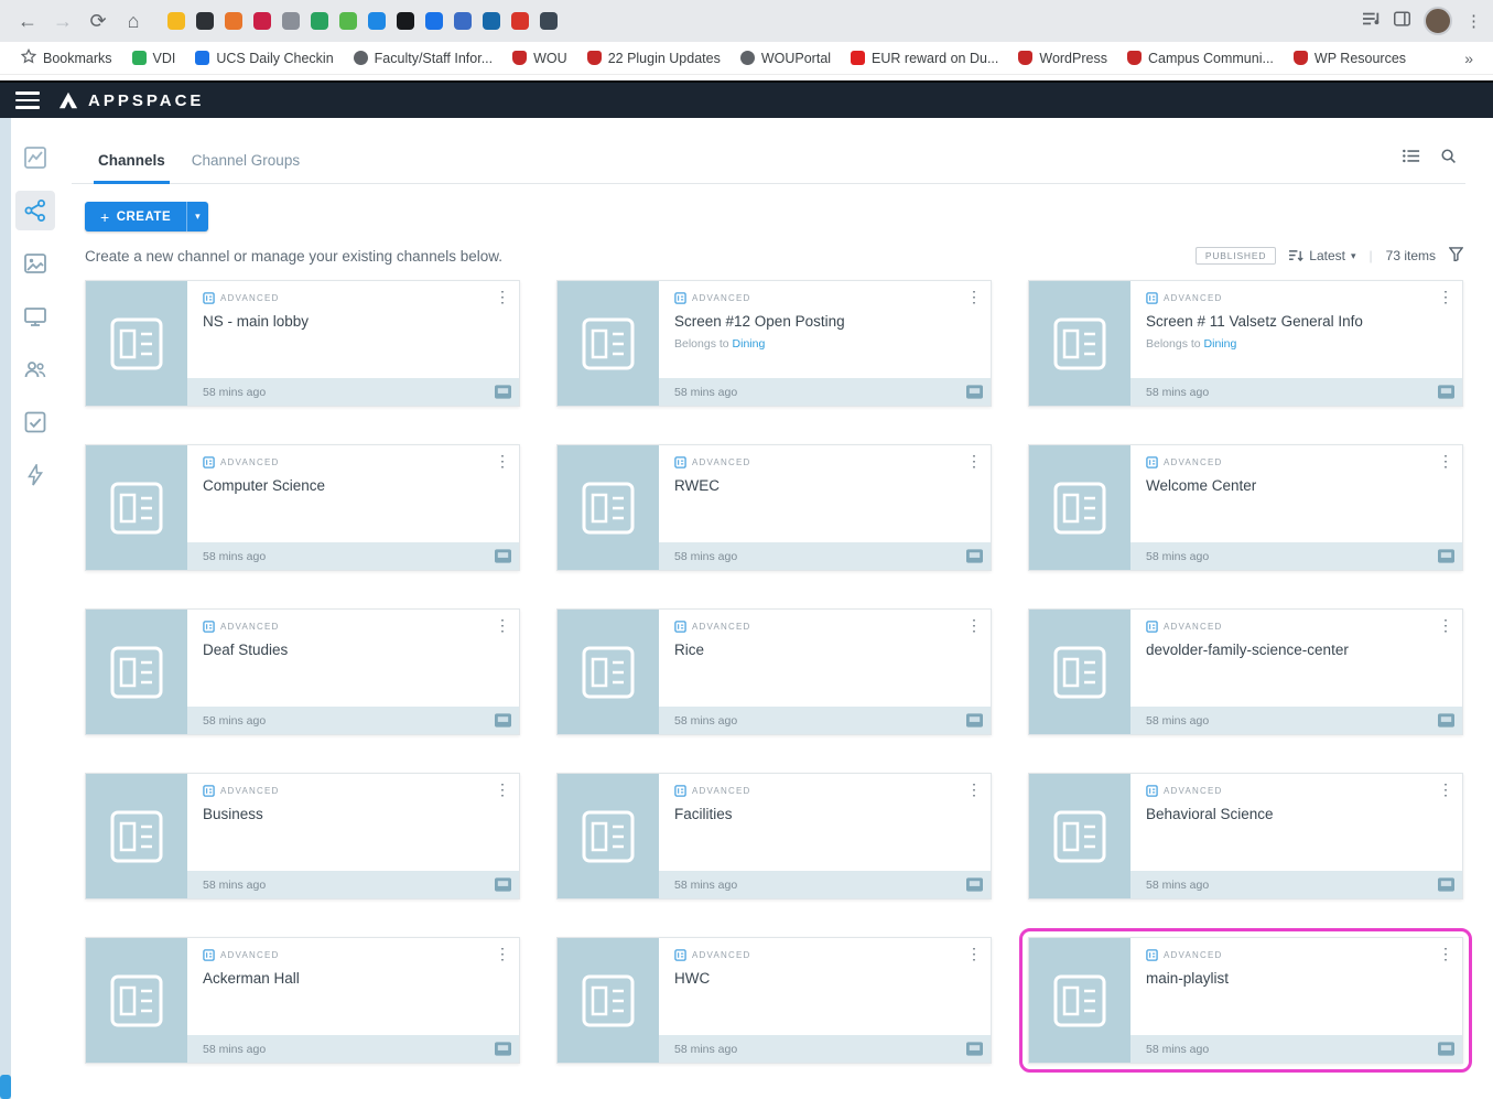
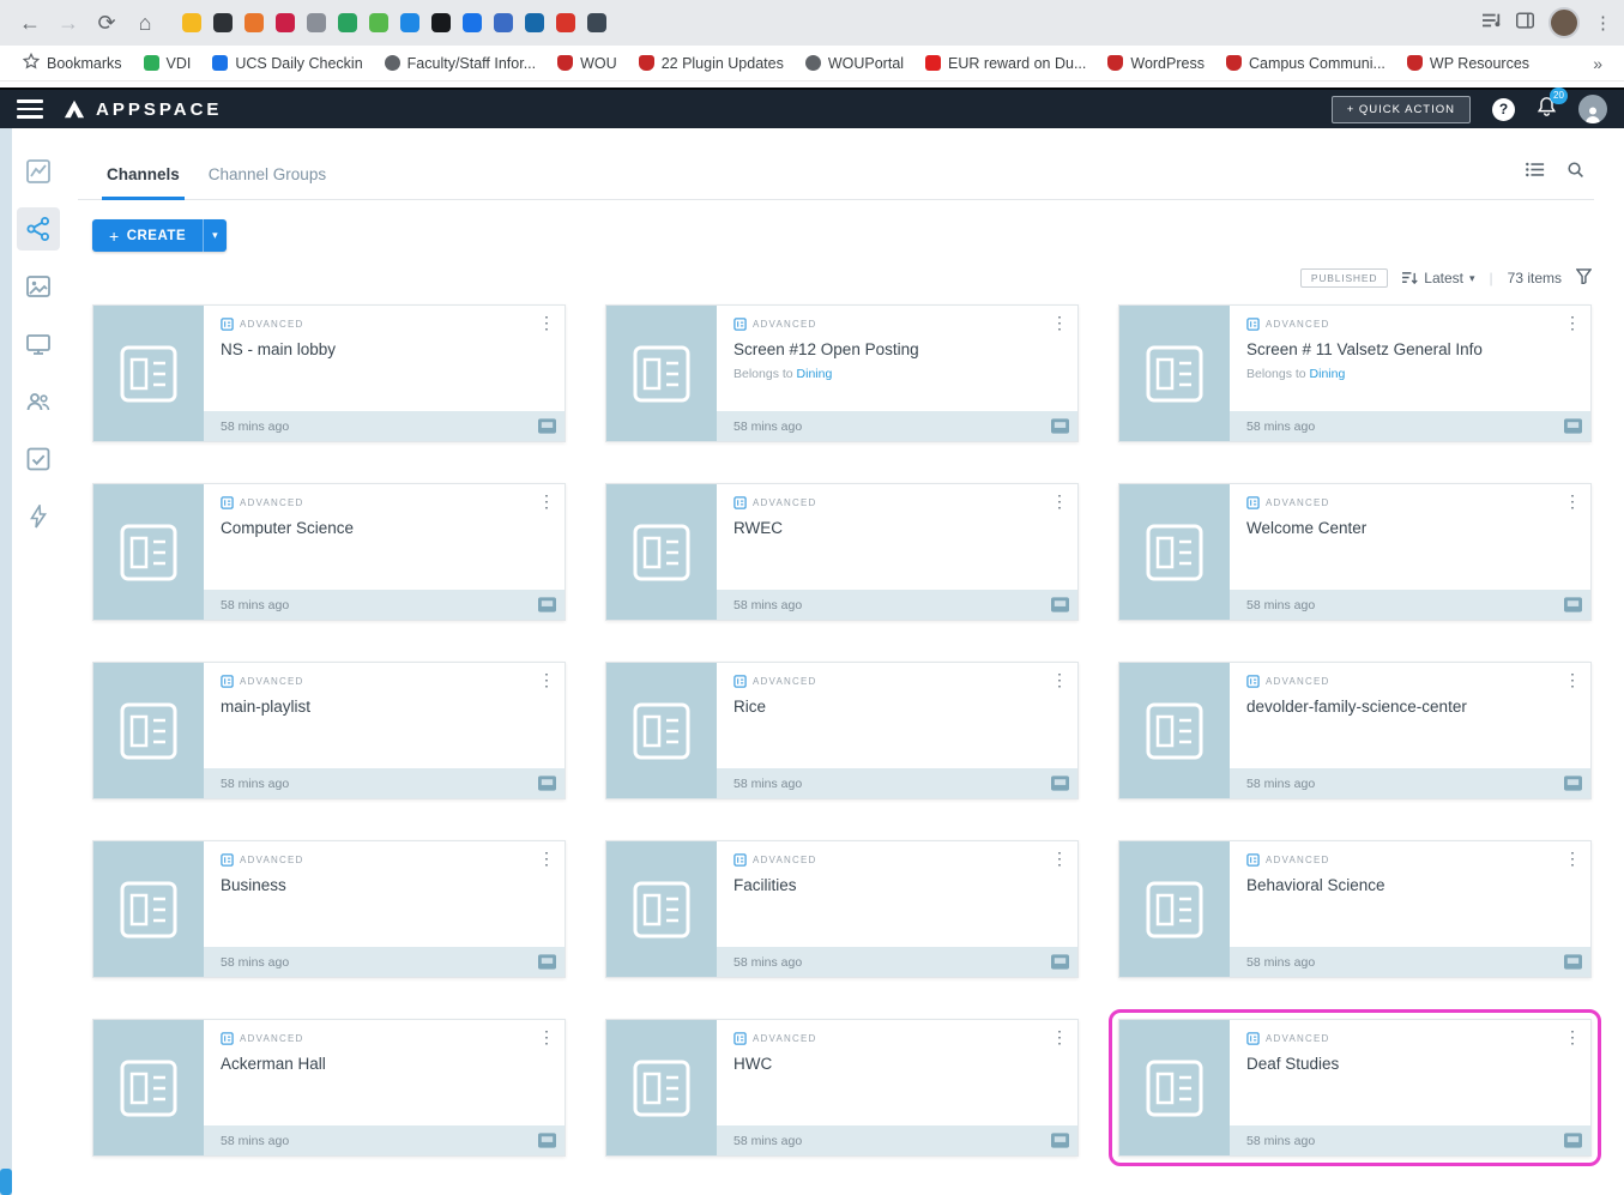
  ←
  →
  ⟳
  ⌂
  ⋮
  Bookmarks
  VDI
  UCS Daily Checkin
  Faculty/Staff Infor...
  WOU
  22 Plugin Updates
  WOUPortal
  EUR reward on Du...
  WordPress
  Campus Communi...
  WP Resources
  »
  APPSPACE
+ + QUICK ACTION
+ ?
+ 20
  Channels
  Channel Groups
  +
  CREATE
  ▾
- Create a new channel or manage your existing channels below.
  PUBLISHED
  Latest
  ▾
  |
  73 items
  ⋮
  ADVANCED
  NS - main lobby
  58 mins ago
  ⋮
  ADVANCED
  Screen #12 Open Posting
  Belongs to Dining
  58 mins ago
  ⋮
  ADVANCED
  Screen # 11 Valsetz General Info
  Belongs to Dining
  58 mins ago
  ⋮
  ADVANCED
  Computer Science
  58 mins ago
  ⋮
  ADVANCED
  RWEC
  58 mins ago
  ⋮
  ADVANCED
  Welcome Center
  58 mins ago
  ⋮
  ADVANCED
- Deaf Studies
+ main-playlist
  58 mins ago
  ⋮
  ADVANCED
  Rice
  58 mins ago
  ⋮
  ADVANCED
  devolder-family-science-center
  58 mins ago
  ⋮
  ADVANCED
  Business
  58 mins ago
  ⋮
  ADVANCED
  Facilities
  58 mins ago
  ⋮
  ADVANCED
  Behavioral Science
  58 mins ago
  ⋮
  ADVANCED
  Ackerman Hall
  58 mins ago
  ⋮
  ADVANCED
  HWC
  58 mins ago
  ⋮
  ADVANCED
- main-playlist
+ Deaf Studies
  58 mins ago
